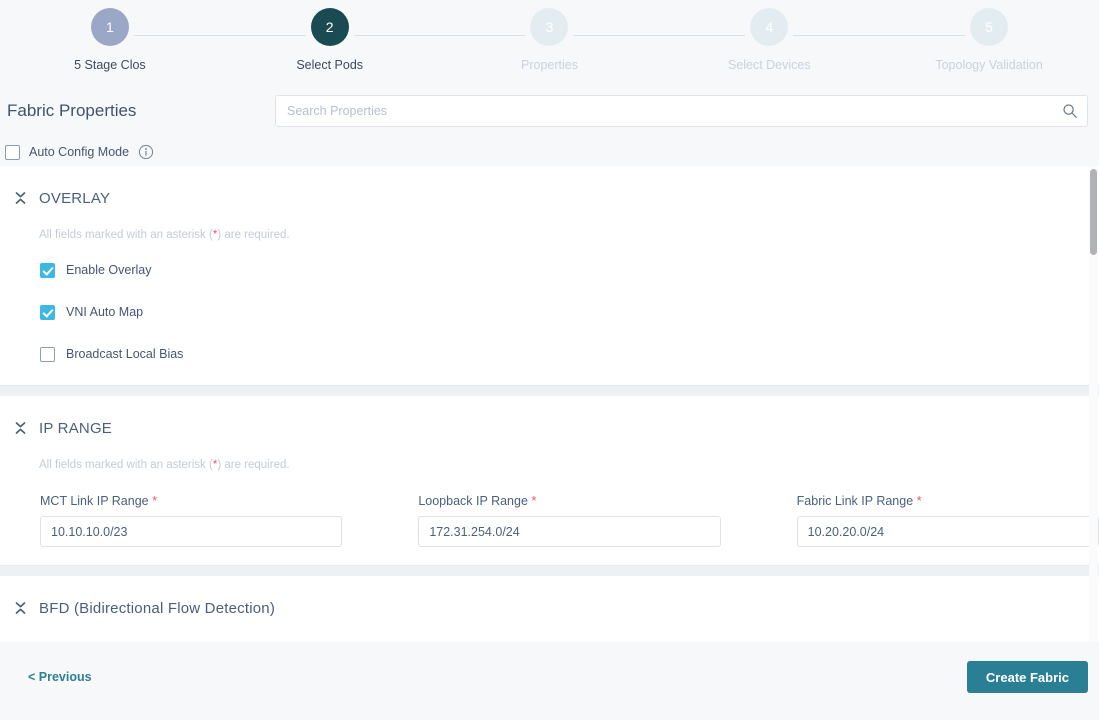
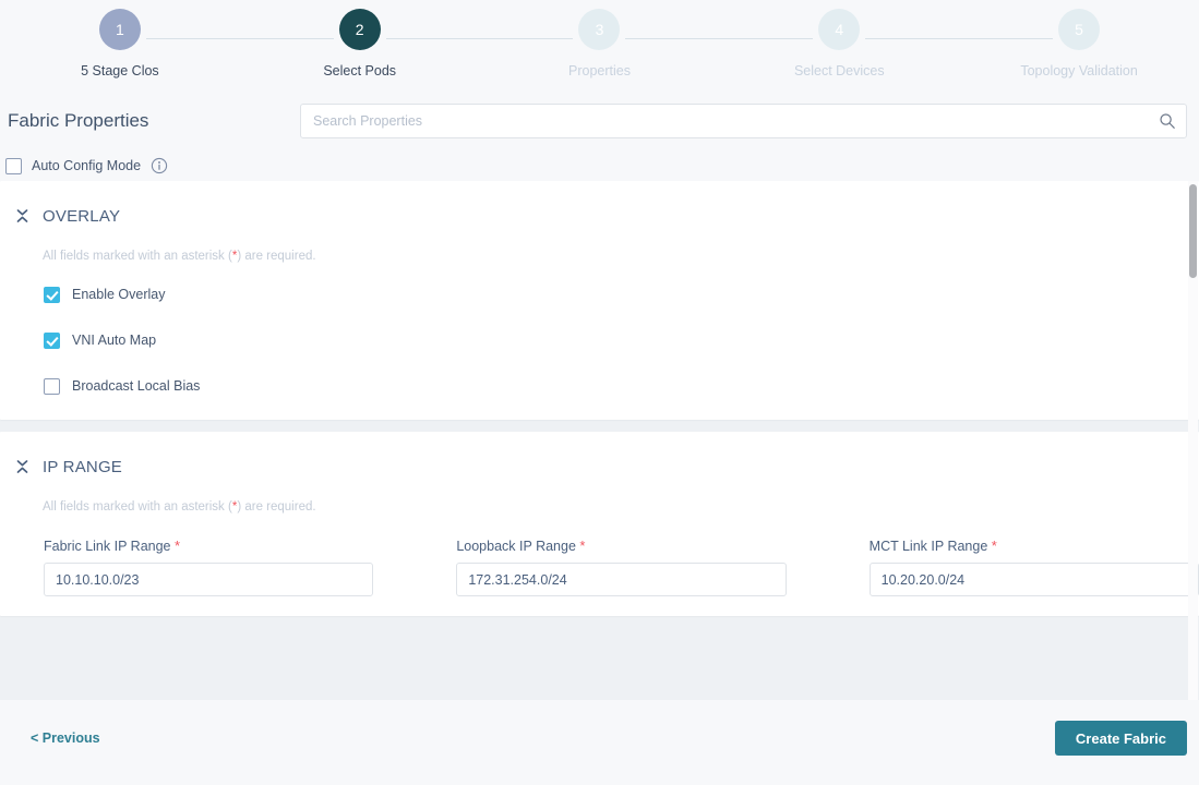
  1
  5 Stage Clos
  2
  Select Pods
  3
  Properties
  4
  Select Devices
  5
  Topology Validation
  Fabric Properties
  Search Properties
  Auto Config Mode
  OVERLAY
  All fields marked with an asterisk (*) are required.
  Enable Overlay
  VNI Auto Map
  Broadcast Local Bias
  IP RANGE
  All fields marked with an asterisk (*) are required.
- MCT Link IP Range *
+ Fabric Link IP Range *
  10.10.10.0/23
  Loopback IP Range *
  172.31.254.0/24
- Fabric Link IP Range *
+ MCT Link IP Range *
  10.20.20.0/24
- BFD (Bidirectional Flow Detection)
  < Previous
  Create Fabric
